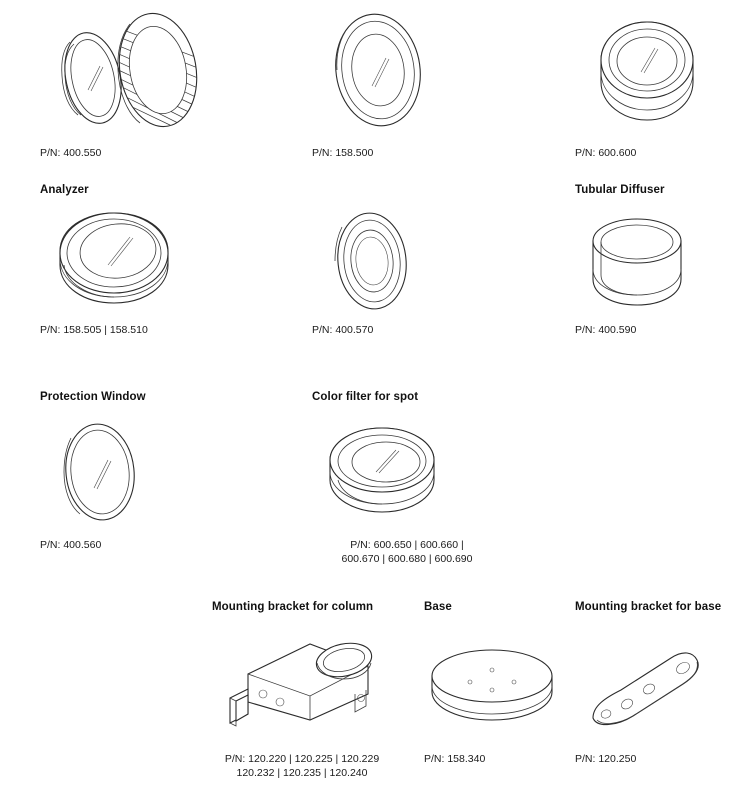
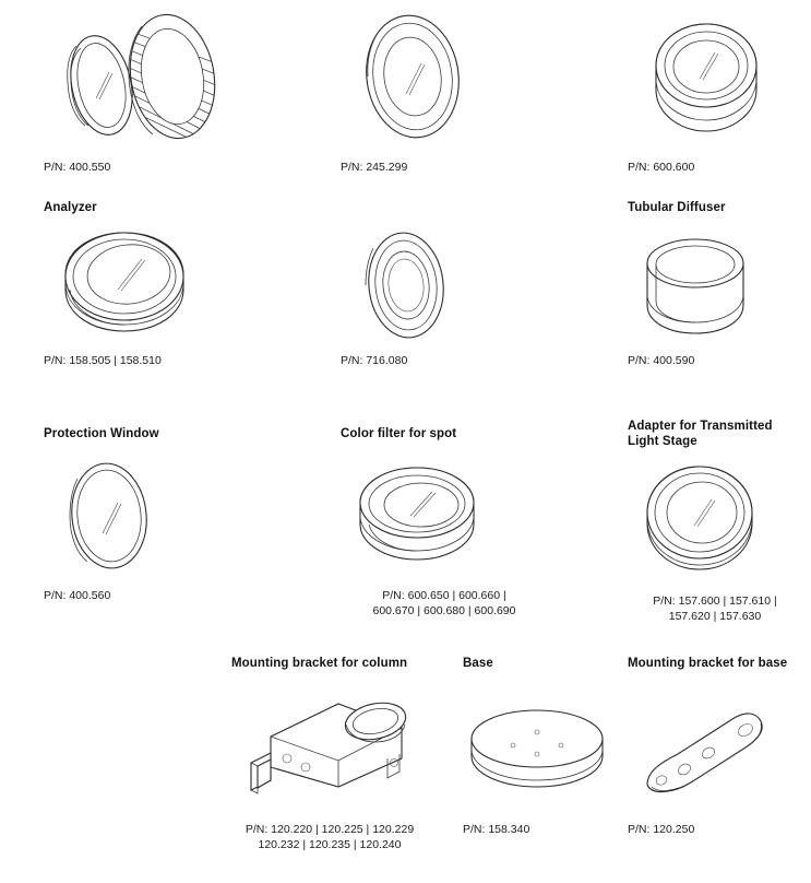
  P/N: 400.550
- P/N: 158.500
+ P/N: 245.299
  P/N: 600.600
  Analyzer
  P/N: 158.505 | 158.510
- P/N: 400.570
+ P/N: 716.080
  Tubular Diffuser
  P/N: 400.590
  Protection Window
  P/N: 400.560
  Color filter for spot
  P/N: 600.650 | 600.660 |
  600.670 | 600.680 | 600.690
+ Adapter for Transmitted Light Stage
+ P/N: 157.600 | 157.610 |
+ 157.620 | 157.630
  Mounting bracket for column
  P/N: 120.220 | 120.225 | 120.229
  120.232 | 120.235 | 120.240
  Base
  P/N: 158.340
  Mounting bracket for base
  P/N: 120.250
